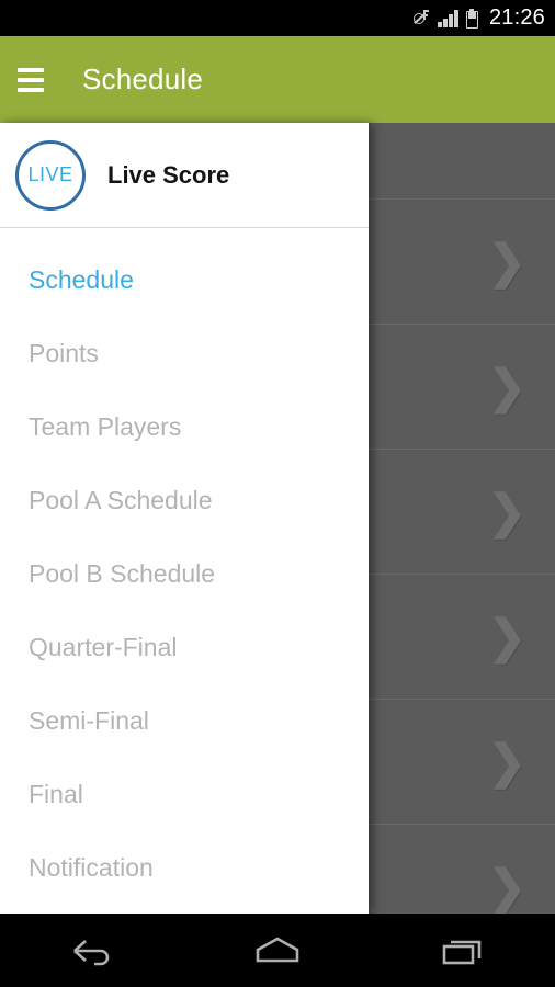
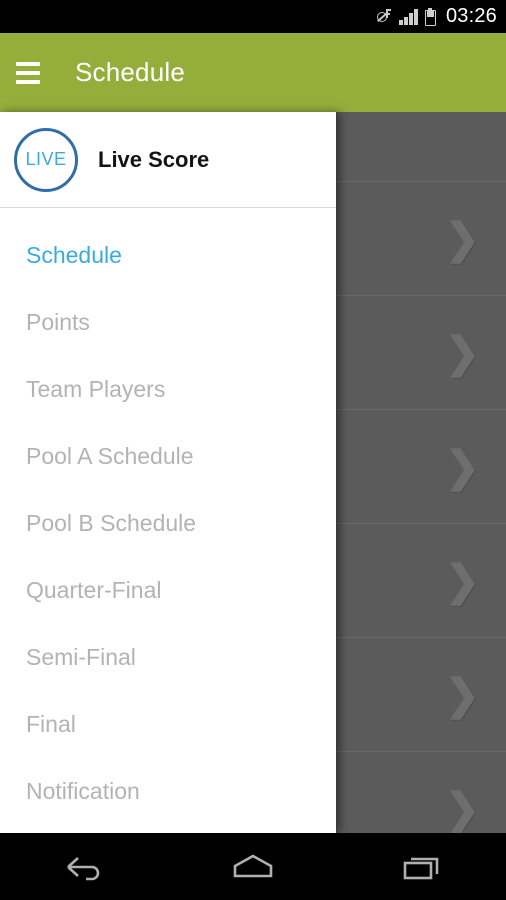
- 21:26
+ 03:26
  Schedule
  ❯
  ❯
  ❯
  ❯
  ❯
  ❯
  LIVE
  Live Score
  Schedule
  Points
  Team Players
  Pool A Schedule
  Pool B Schedule
  Quarter-Final
  Semi-Final
  Final
  Notification
